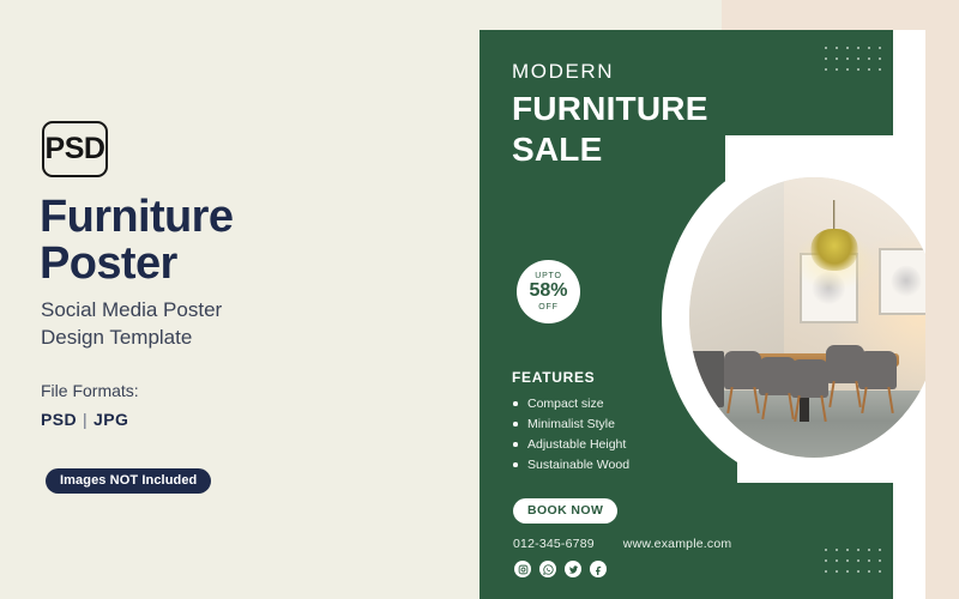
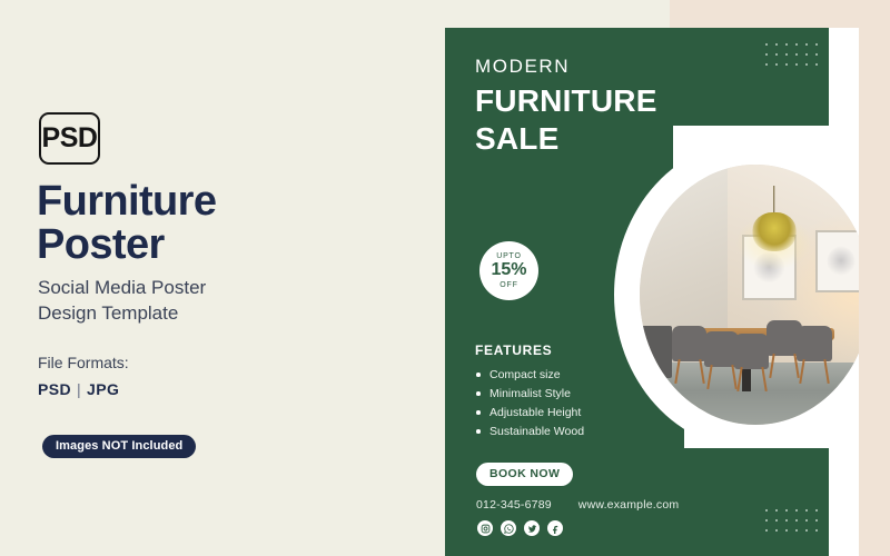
  PSD
  Furniture
  Poster
  Social Media Poster
  Design Template
  File Formats:
  PSD | JPG
  Images NOT Included
  MODERN
  FURNITURE
  SALE
- 58%
+ 15%
  FEATURES
  Compact size
  Minimalist Style
  Adjustable Height
  Sustainable Wood
  BOOK NOW
  012-345-6789
  www.example.com
